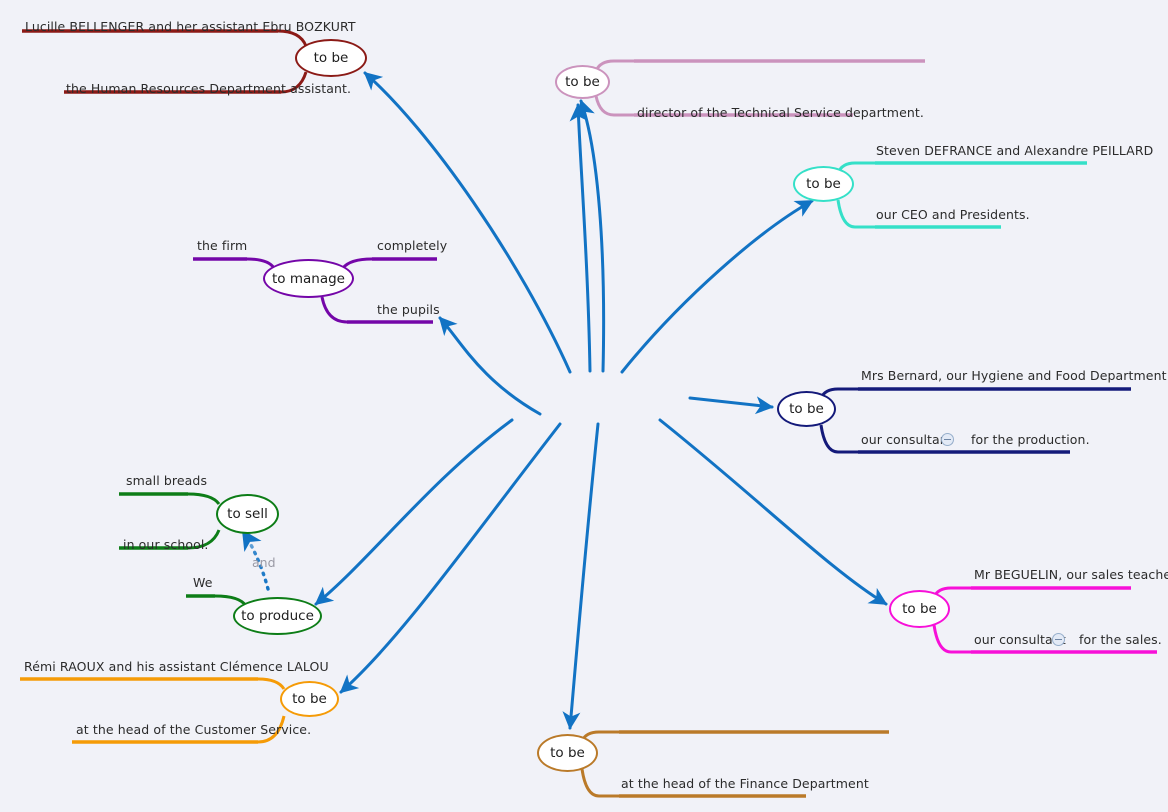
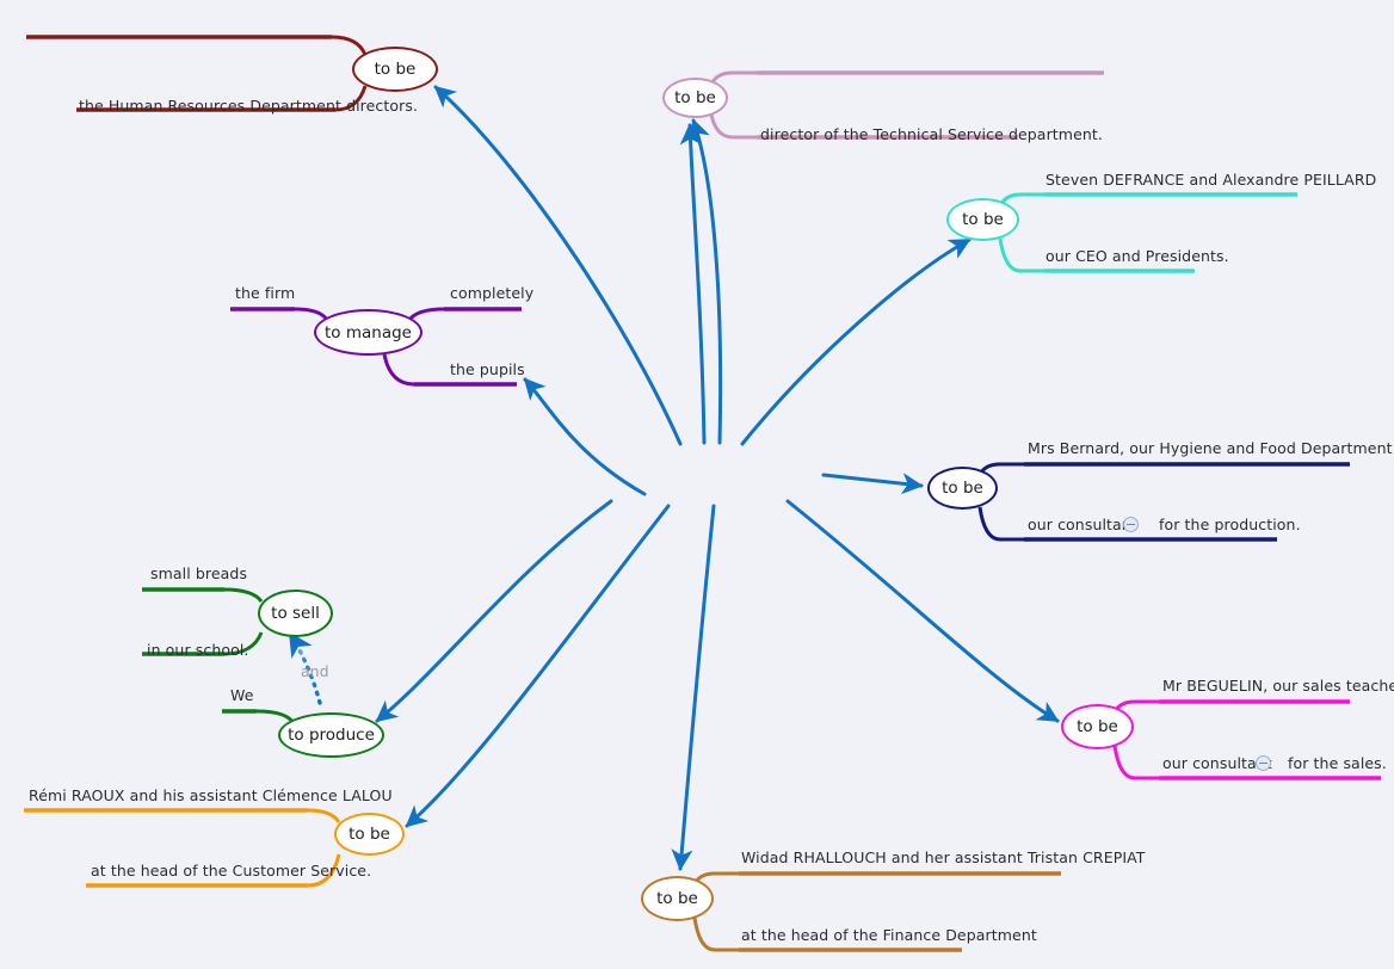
  to be
- Lucille BELLENGER and her assistant Ebru BOZKURT
- the Human Resources Department assistant.
+ the Human Resources Department directors.
  to be
  director of the Technical Service department.
  to be
  Steven DEFRANCE and Alexandre PEILLARD
  our CEO and Presidents.
  to be
  Mrs Bernard, our Hygiene and Food Department
  our consulta
  for the production.
  to be
  Mr BEGUELIN, our sales teache
  our consulta
  for the sales.
  to be
+ Widad RHALLOUCH and her assistant Tristan CREPIAT
  at the head of the Finance Department
  to be
  Rémi RAOUX and his assistant Clémence LALOU
  at the head of the Customer Service.
  to manage
  the firm
  completely
  the pupils
  to sell
  small breads
  in our school.
  to produce
  We
  and
